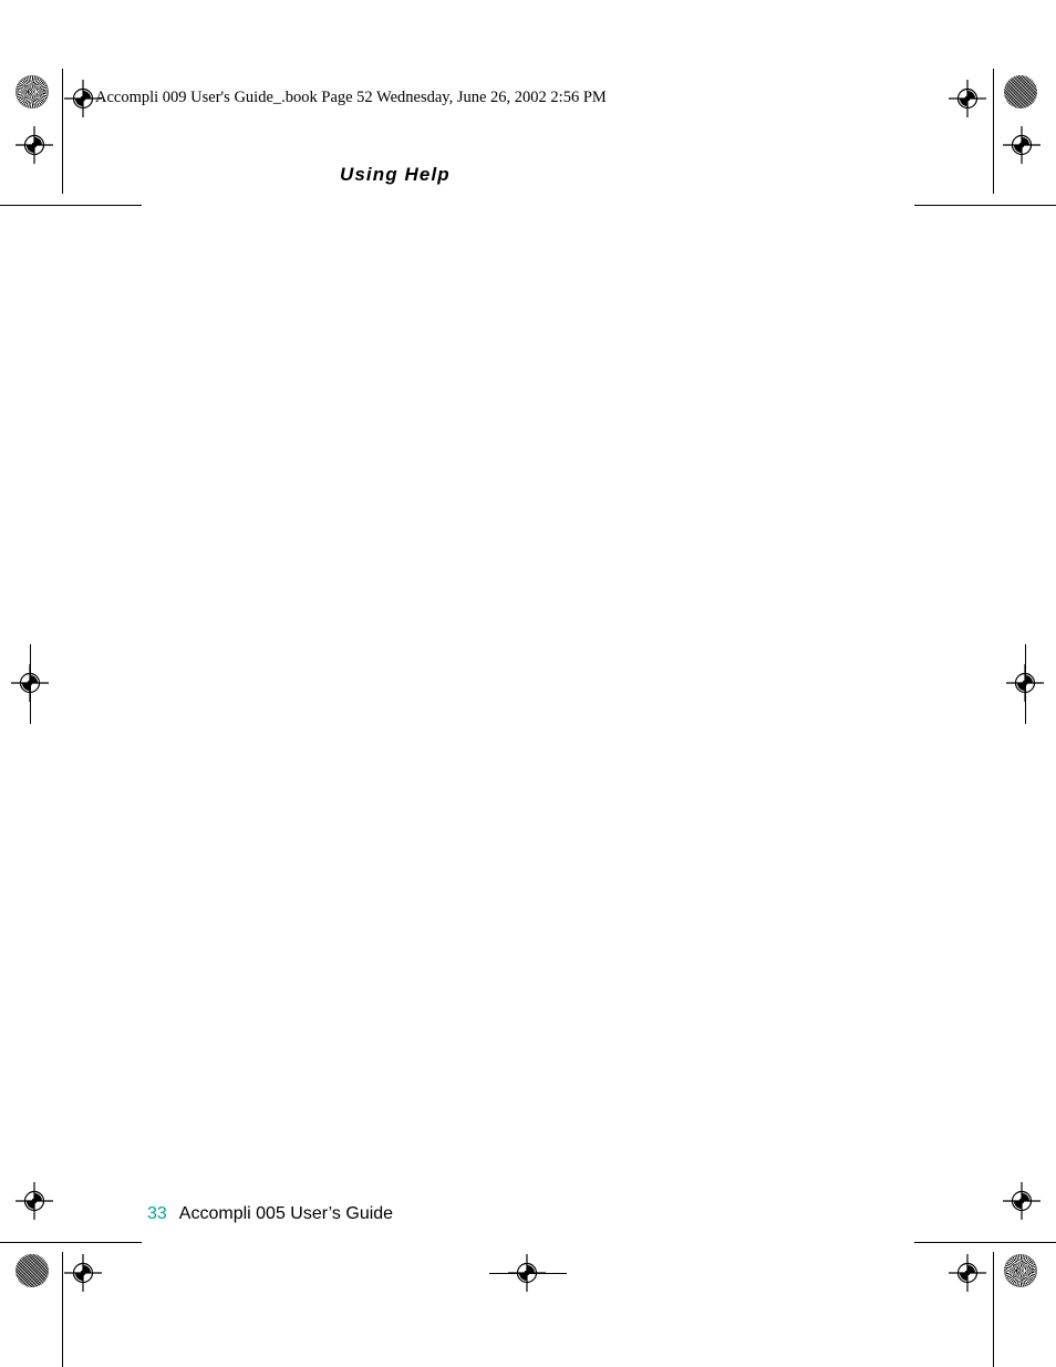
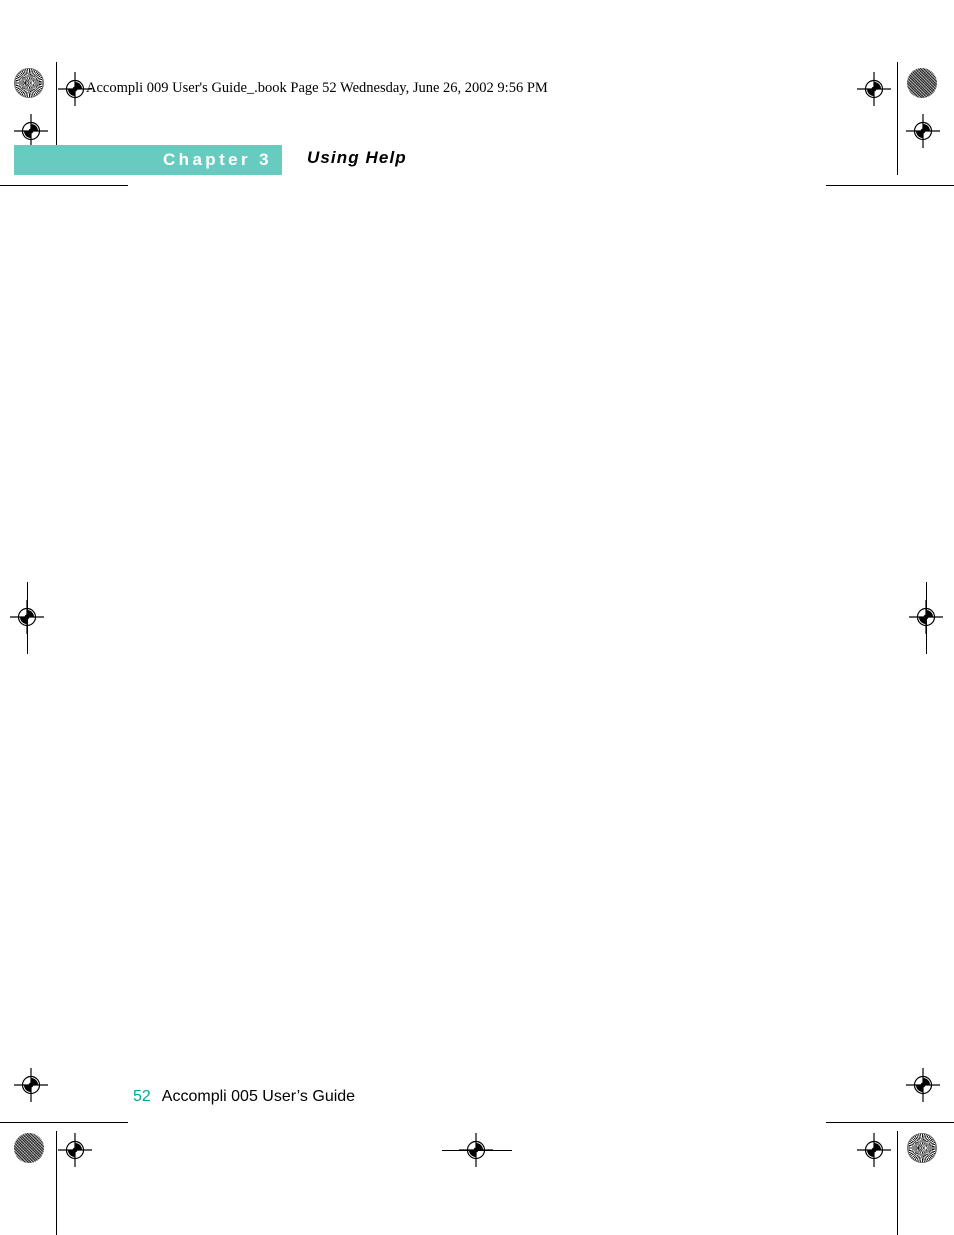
- Accompli 009 User's Guide_.book Page 52 Wednesday, June 26, 2002 2:56 PM
+ Accompli 009 User's Guide_.book Page 52 Wednesday, June 26, 2002 9:56 PM
+ Chapter 3
  Using Help
- 33
+ 52
  Accompli 005 User’s Guide
